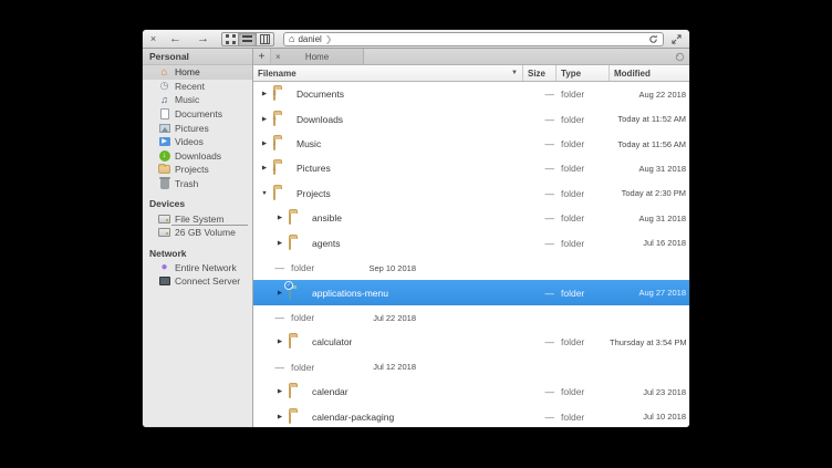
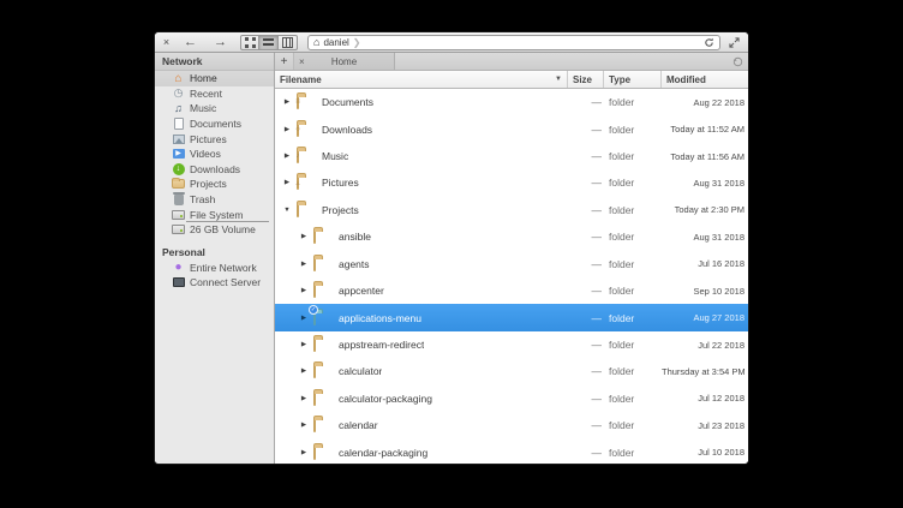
  ×
  ←
  →
  ⌂
  daniel
  ❯
- Personal
+ Network
  ⌂
  Home
  ◷
  Recent
  ♫
  Music
  Documents
  Pictures
  Videos
  Downloads
  Projects
  Trash
- Devices
  File System
  26 GB Volume
- Network
+ Personal
  ●
  Entire Network
  Connect Server
  +
  ×
  Home
  Filename
  Size
  Type
  Modified
  Documents
  —
  folder
  Aug 22 2018
  Downloads
  —
  folder
  Today at 11:52 AM
  Music
  —
  folder
  Today at 11:56 AM
  Pictures
  —
  folder
  Aug 31 2018
  Projects
  —
  folder
  Today at 2:30 PM
  ansible
  —
  folder
  Aug 31 2018
  agents
  —
  folder
  Jul 16 2018
+ appcenter
  —
  folder
  Sep 10 2018
  applications-menu
  —
  folder
  Aug 27 2018
+ appstream-redirect
  —
  folder
  Jul 22 2018
  calculator
  —
  folder
  Thursday at 3:54 PM
+ calculator-packaging
  —
  folder
  Jul 12 2018
  calendar
  —
  folder
  Jul 23 2018
  calendar-packaging
  —
  folder
  Jul 10 2018
